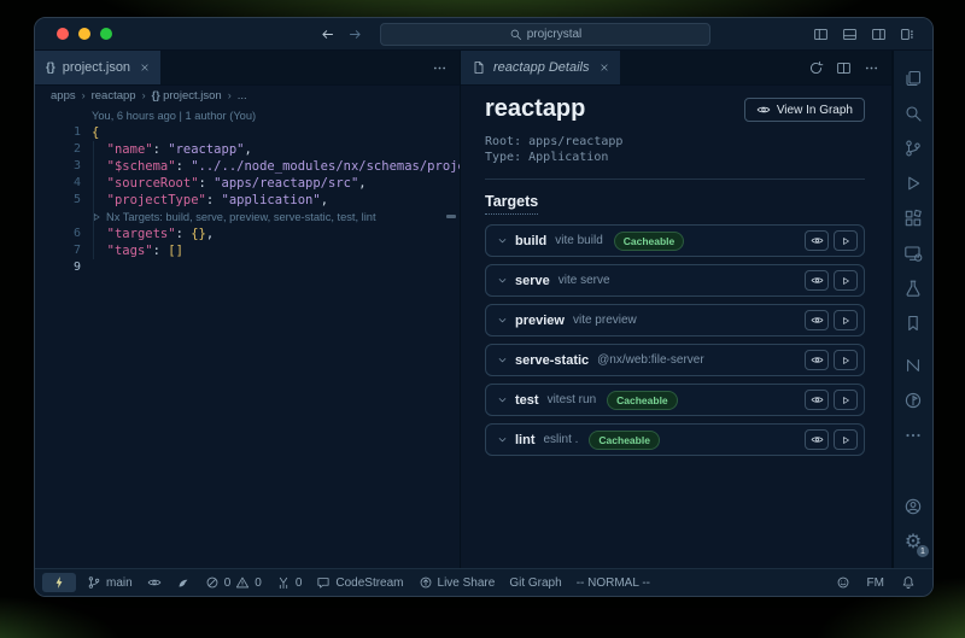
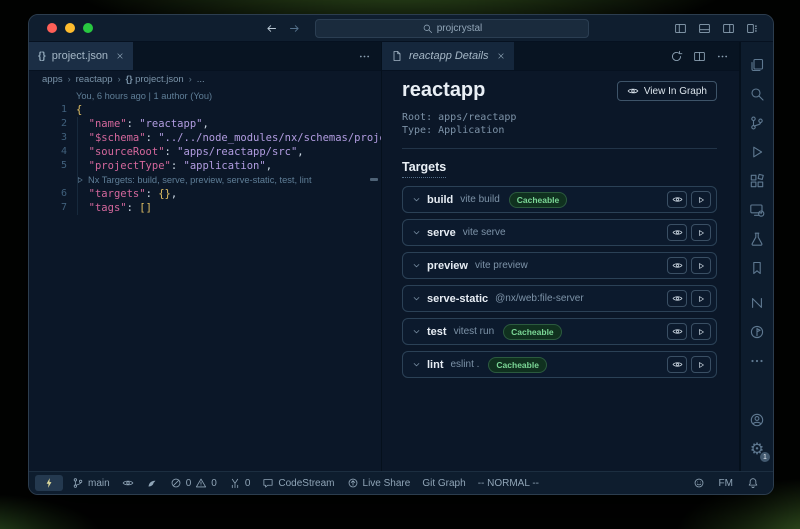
  projcrystal
  {}
  project.json
  apps
  ›
  reactapp
  ›
  {} project.json
  ›
  ...
  You, 6 hours ago | 1 author (You)
  1
  {
  2
  "name"
  :
  "reactapp"
  ,
  3
  "$schema"
  :
  "../../node_modules/nx/schemas/proj
  4
  "sourceRoot"
  :
  "apps/reactapp/src"
  ,
  5
  "projectType"
  :
  "application"
  ,
  Nx Targets: build, serve, preview, serve-static, test, lint
  6
  "targets"
  :
  {}
  ,
  7
  "tags"
  :
  []
- 9
  reactapp Details
  reactapp
  View In Graph
  Root: apps/reactapp
  Type: Application
  Targets
  build
  vite build
  Cacheable
  serve
  vite serve
  preview
  vite preview
  serve-static
  @nx/web:file-server
  test
  vitest run
  Cacheable
  lint
  eslint .
  Cacheable
  ⚙
  main
  0
  0
  0
  CodeStream
  Live Share
  Git Graph
  -- NORMAL --
  FM
